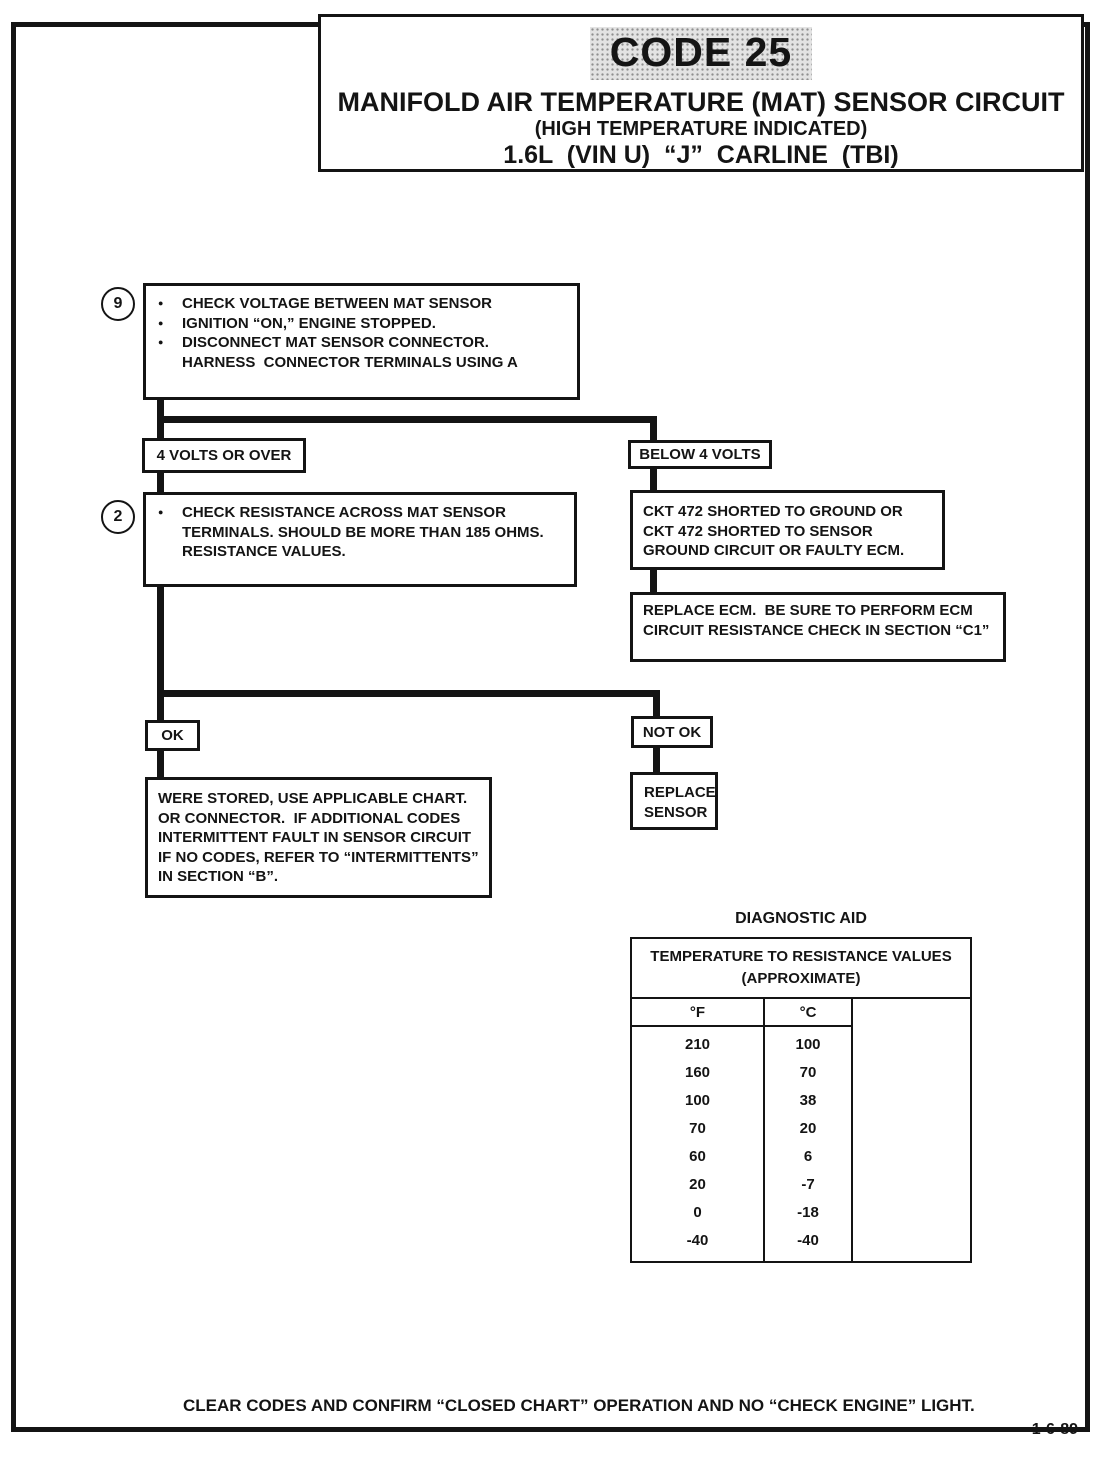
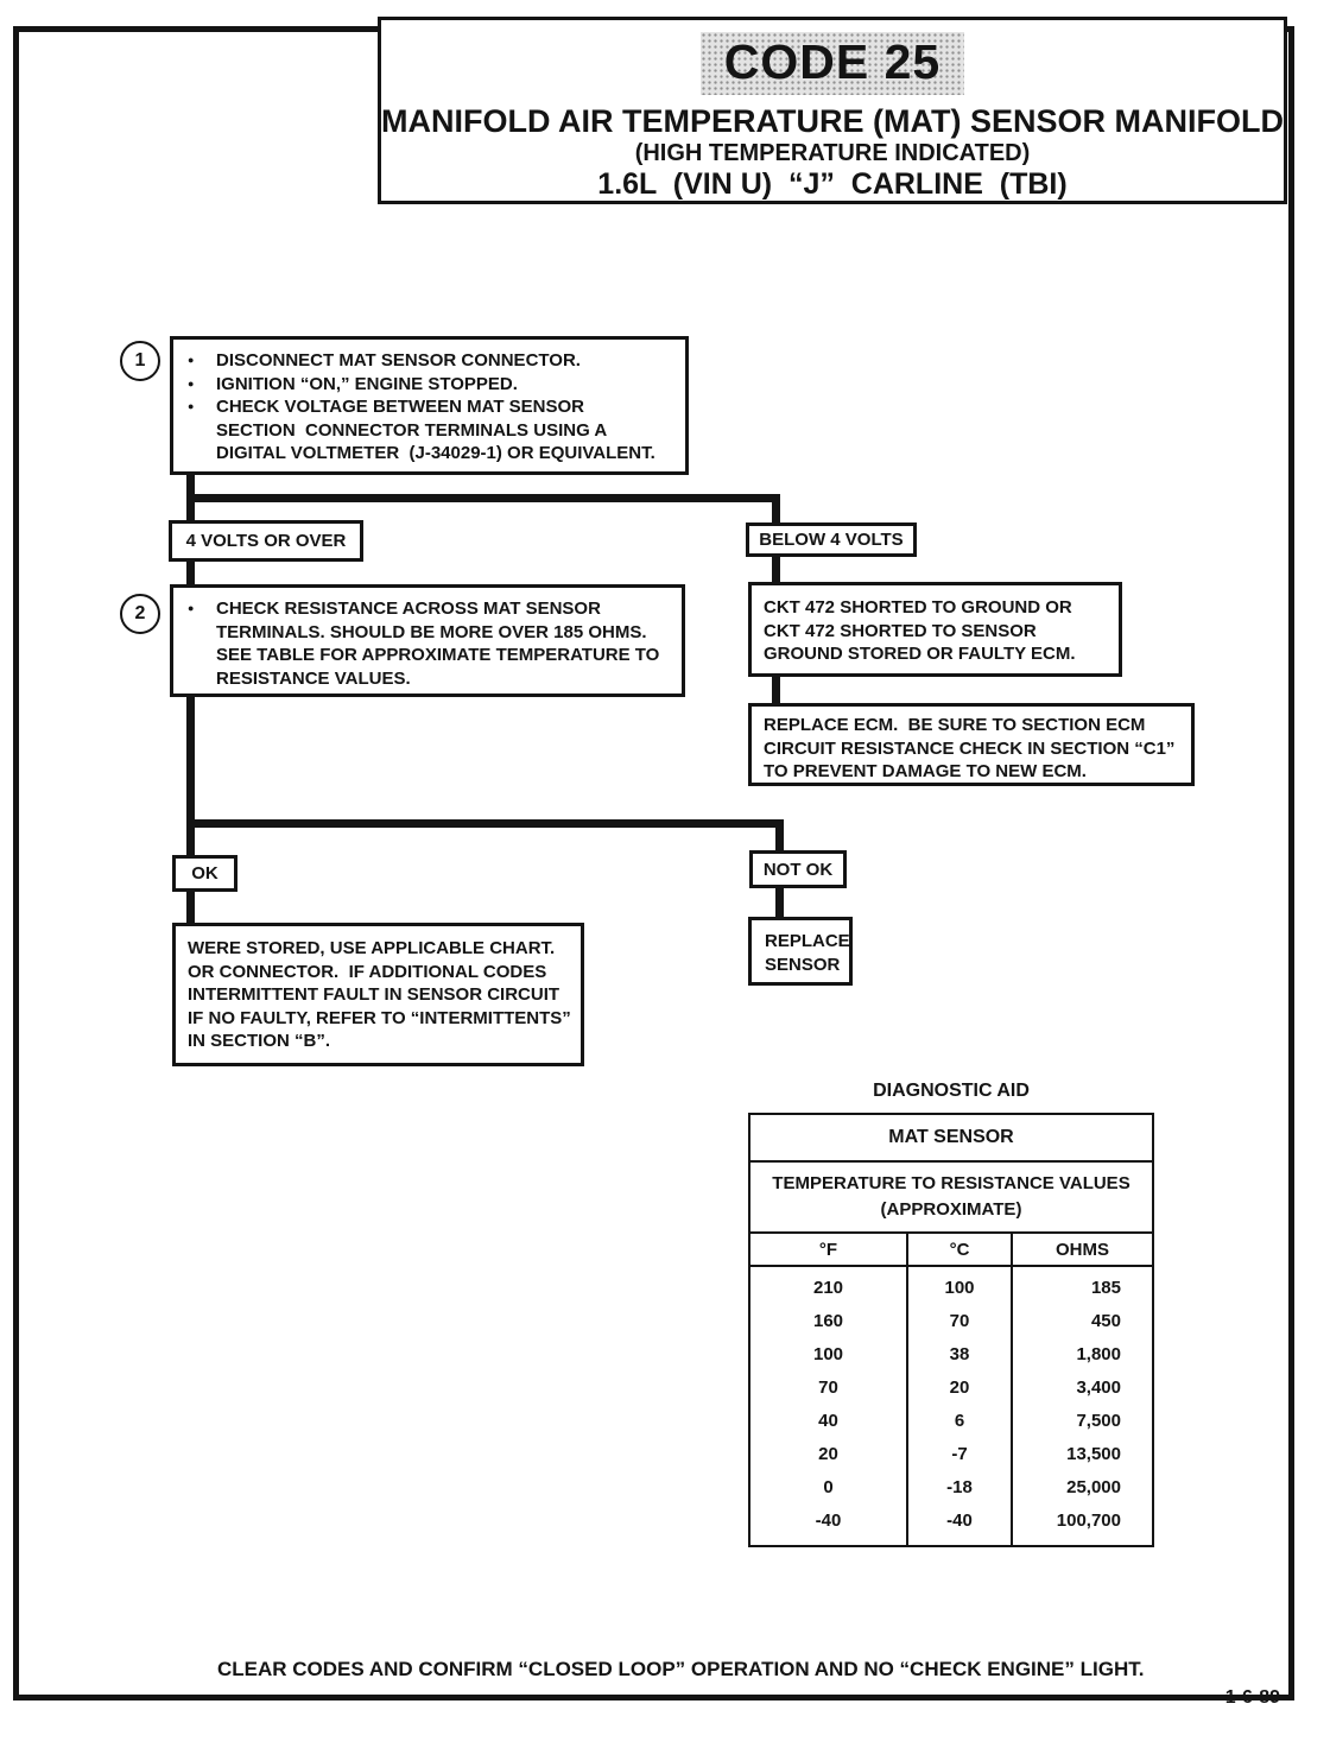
  CODE 25
- MANIFOLD AIR TEMPERATURE (MAT) SENSOR CIRCUIT
+ MANIFOLD AIR TEMPERATURE (MAT) SENSOR MANIFOLD
  (HIGH TEMPERATURE INDICATED)
  1.6L (VIN U) “J” CARLINE (TBI)
- 9
+ 1
  ●
- CHECK VOLTAGE BETWEEN MAT SENSOR
+ DISCONNECT MAT SENSOR CONNECTOR.
  ●
  IGNITION “ON,” ENGINE STOPPED.
  ●
- DISCONNECT MAT SENSOR CONNECTOR.
+ CHECK VOLTAGE BETWEEN MAT SENSOR
- HARNESS CONNECTOR TERMINALS USING A
+ SECTION CONNECTOR TERMINALS USING A
+ DIGITAL VOLTMETER (J-34029-1) OR EQUIVALENT.
  4 VOLTS OR OVER
  BELOW 4 VOLTS
  2
  ●
  CHECK RESISTANCE ACROSS MAT SENSOR
- TERMINALS. SHOULD BE MORE THAN 185 OHMS.
+ TERMINALS. SHOULD BE MORE OVER 185 OHMS.
+ SEE TABLE FOR APPROXIMATE TEMPERATURE TO
  RESISTANCE VALUES.
  CKT 472 SHORTED TO GROUND OR
  CKT 472 SHORTED TO SENSOR
- GROUND CIRCUIT OR FAULTY ECM.
+ GROUND STORED OR FAULTY ECM.
- REPLACE ECM. BE SURE TO PERFORM ECM
+ REPLACE ECM. BE SURE TO SECTION ECM
  CIRCUIT RESISTANCE CHECK IN SECTION “C1”
+ TO PREVENT DAMAGE TO NEW ECM.
  OK
  NOT OK
  WERE STORED, USE APPLICABLE CHART.
  OR CONNECTOR. IF ADDITIONAL CODES
  INTERMITTENT FAULT IN SENSOR CIRCUIT
- IF NO CODES, REFER TO “INTERMITTENTS”
+ IF NO FAULTY, REFER TO “INTERMITTENTS”
  IN SECTION “B”.
  REPLACE
  SENSOR
  DIAGNOSTIC AID
+ MAT SENSOR
  TEMPERATURE TO RESISTANCE VALUES
  (APPROXIMATE)
  °F
  210
  160
  100
  70
- 60
+ 40
  20
  0
  -40
  °C
  100
  70
  38
  20
  6
  -7
  -18
  -40
+ OHMS
+ 185
+ 450
+ 1,800
+ 3,400
+ 7,500
+ 13,500
+ 25,000
+ 100,700
- CLEAR CODES AND CONFIRM “CLOSED CHART” OPERATION AND NO “CHECK ENGINE” LIGHT.
+ CLEAR CODES AND CONFIRM “CLOSED LOOP” OPERATION AND NO “CHECK ENGINE” LIGHT.
  1-6-89
